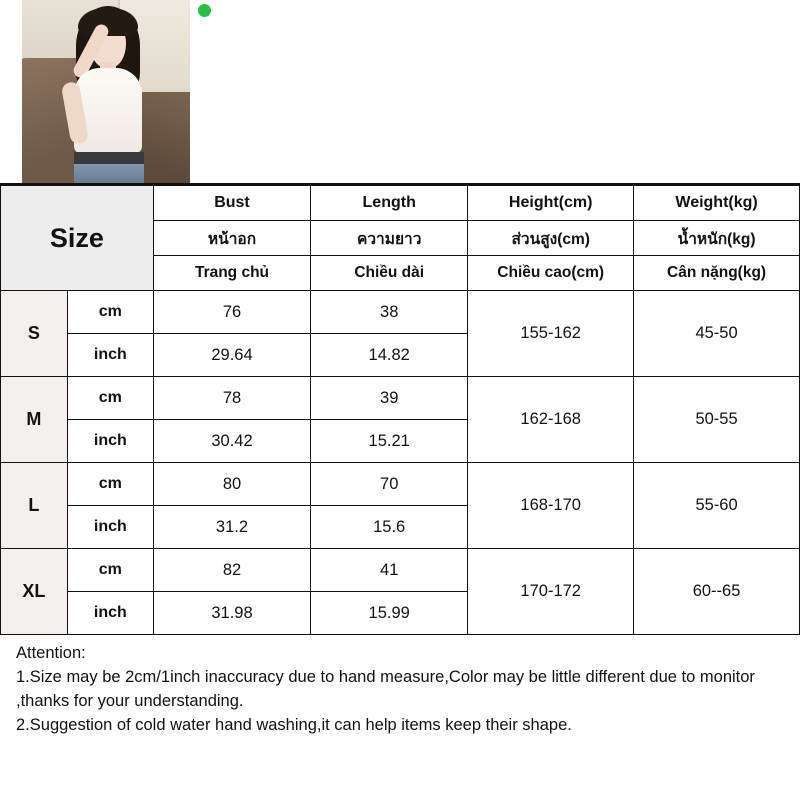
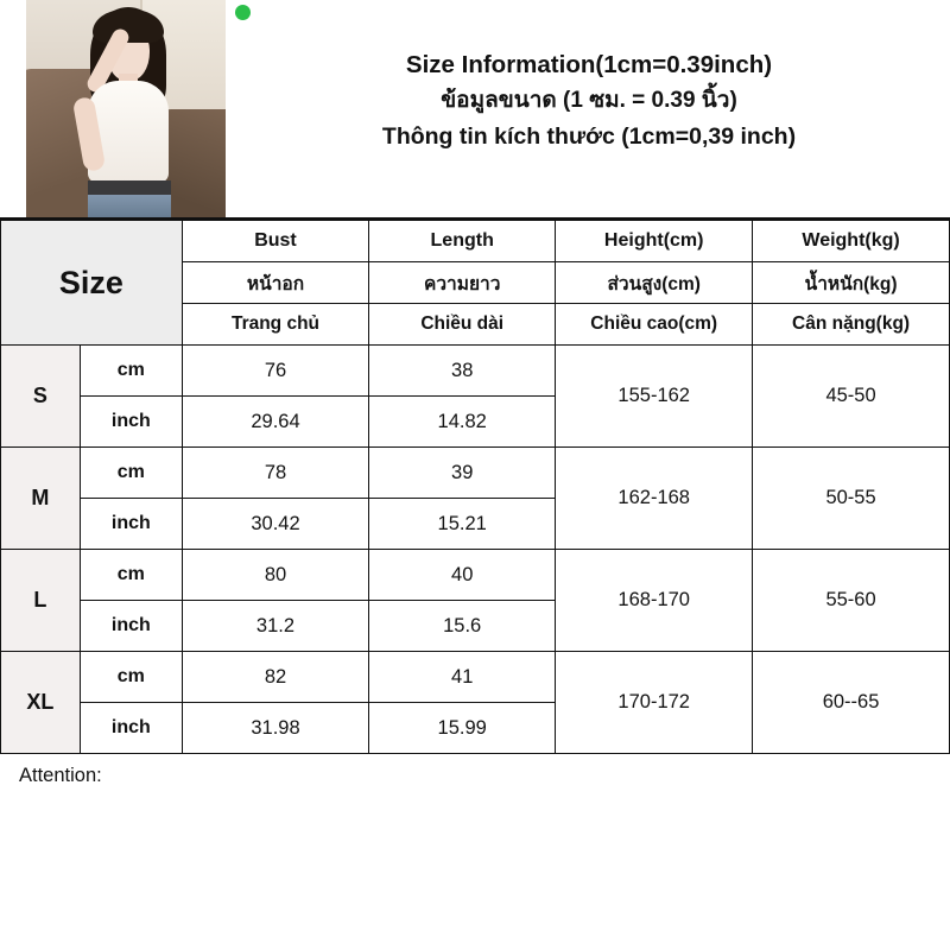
+ Size Information(1cm=0.39inch)
+ ข้อมูลขนาด (1 ซม. = 0.39 นิ้ว)
+ Thông tin kích thước (1cm=0,39 inch)
  Size	Bust	Length	Height(cm)	Weight(kg)
  หน้าอก	ความยาว	ส่วนสูง(cm)	น้ำหนัก(kg)
  Trang chủ	Chiều dài	Chiều cao(cm)	Cân nặng(kg)
  S	cm	76	38	155-162	45-50
  inch	29.64	14.82
  M	cm	78	39	162-168	50-55
  inch	30.42	15.21
- L	cm	80	70	168-170	55-60
+ L	cm	80	40	168-170	55-60
  inch	31.2	15.6
  XL	cm	82	41	170-172	60--65
  inch	31.98	15.99
  Attention:
- 1.Size may be 2cm/1inch inaccuracy due to hand measure,Color may be little different due to monitor ,thanks for your understanding.
- 2.Suggestion of cold water hand washing,it can help items keep their shape.
